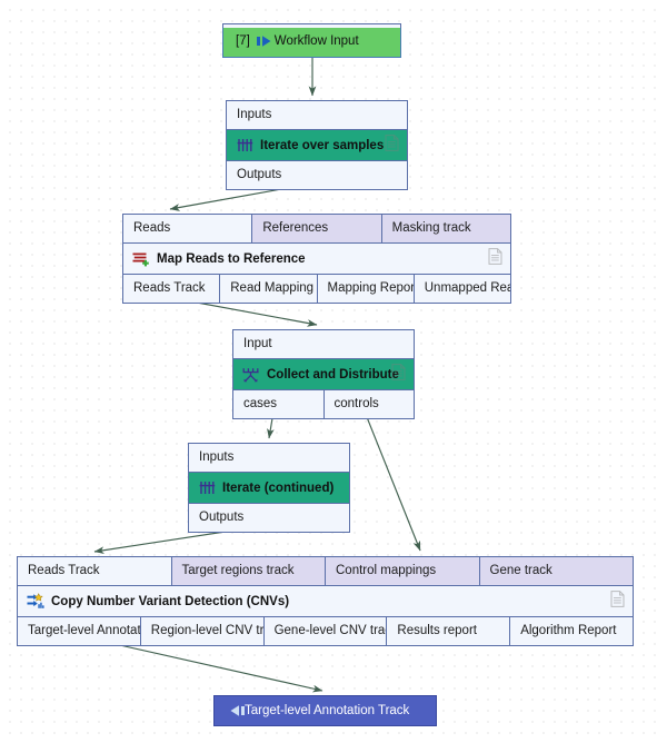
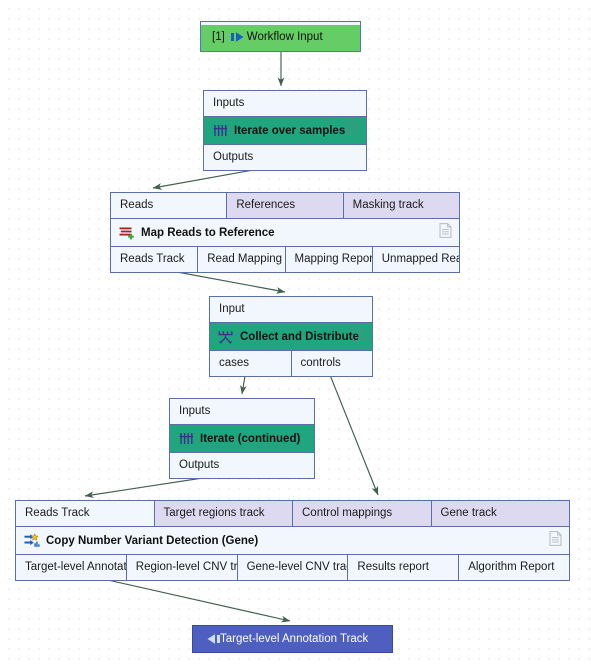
- [7]
+ [1]
  Workflow Input
  Inputs
  Iterate over samples
  Outputs
  Reads
  References
  Masking track
  Map Reads to Reference
  Reads Track
  Read Mapping
  Mapping Repor
  Unmapped Re
  Input
  Collect and Distribute
  cases
  controls
  Inputs
  Iterate (continued)
  Outputs
  Reads Track
  Target regions track
  Control mappings
  Gene track
- Copy Number Variant Detection (CNVs)
+ Copy Number Variant Detection (Gene)
  Target-level Annotat
  Region-level CNV tr
  Gene-level CNV tra
  Results report
  Algorithm Report
  Target-level Annotation Track
